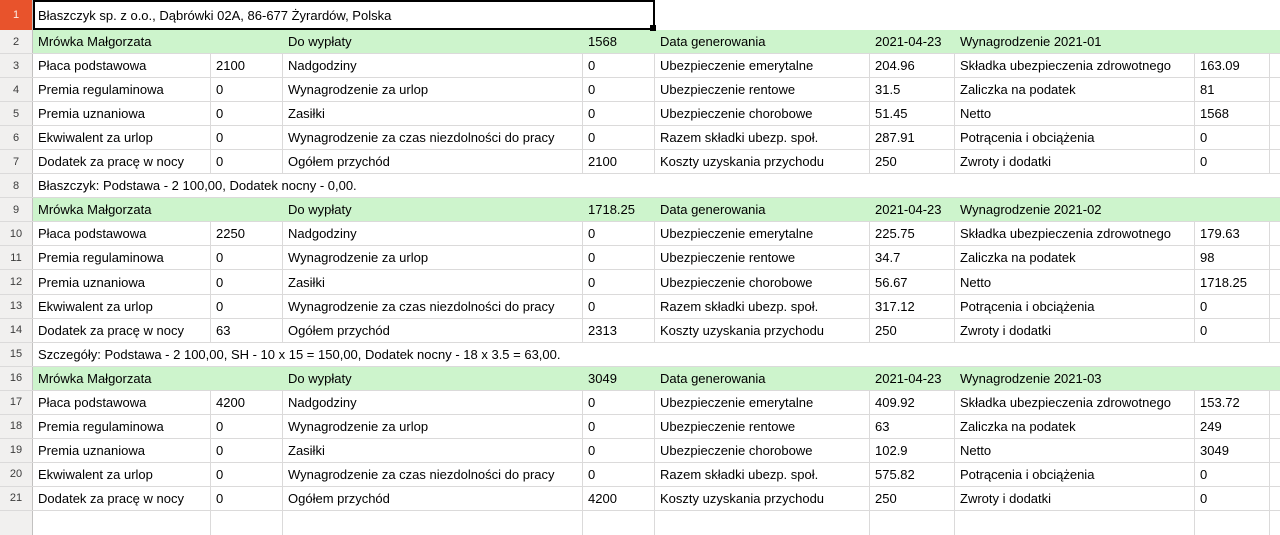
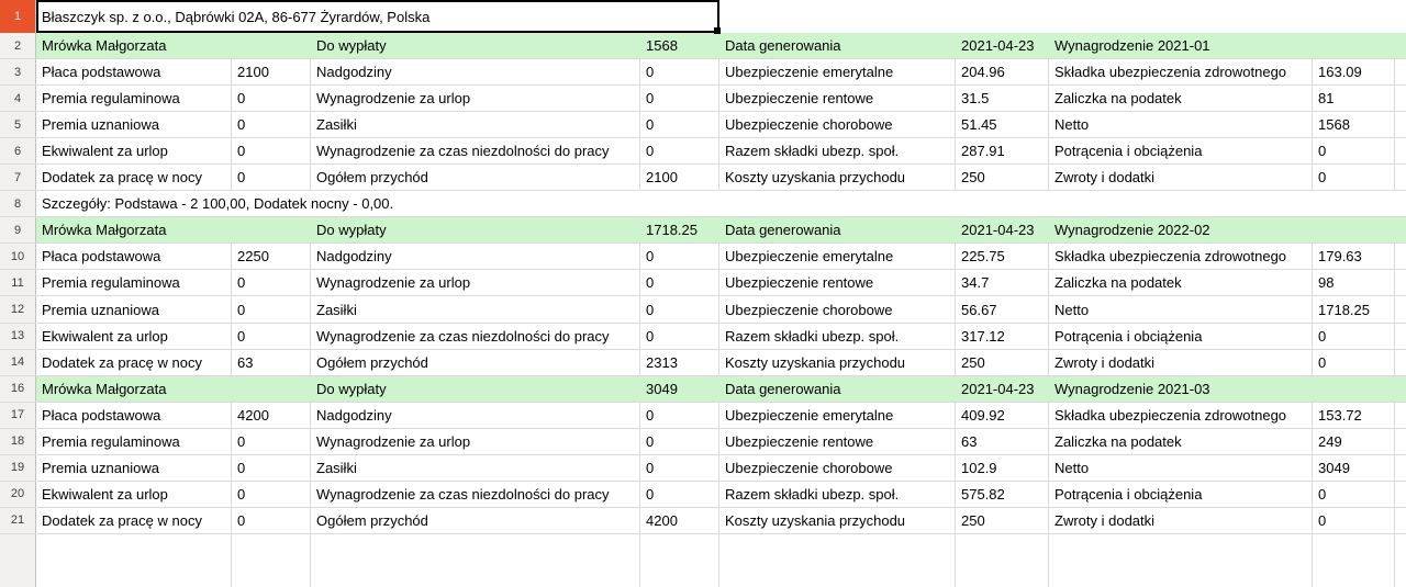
  1
  Błaszczyk sp. z o.o., Dąbrówki 02A, 86-677 Żyrardów, Polska
  2
  Mrówka Małgorzata
  Do wypłaty
  1568
  Data generowania
  2021-04-23
  Wynagrodzenie 2021-01
  3
  Płaca podstawowa
  2100
  Nadgodziny
  0
  Ubezpieczenie emerytalne
  204.96
  Składka ubezpieczenia zdrowotnego
  163.09
  4
  Premia regulaminowa
  0
  Wynagrodzenie za urlop
  0
  Ubezpieczenie rentowe
  31.5
  Zaliczka na podatek
  81
  5
  Premia uznaniowa
  0
  Zasiłki
  0
  Ubezpieczenie chorobowe
  51.45
  Netto
  1568
  6
  Ekwiwalent za urlop
  0
  Wynagrodzenie za czas niezdolności do pracy
  0
  Razem składki ubezp. społ.
  287.91
  Potrącenia i obciążenia
  0
  7
  Dodatek za pracę w nocy
  0
  Ogółem przychód
  2100
  Koszty uzyskania przychodu
  250
  Zwroty i dodatki
  0
  8
- Błaszczyk: Podstawa - 2 100,00, Dodatek nocny - 0,00.
+ Szczegóły: Podstawa - 2 100,00, Dodatek nocny - 0,00.
  9
  Mrówka Małgorzata
  Do wypłaty
  1718.25
  Data generowania
  2021-04-23
- Wynagrodzenie 2021-02
+ Wynagrodzenie 2022-02
  10
  Płaca podstawowa
  2250
  Nadgodziny
  0
  Ubezpieczenie emerytalne
  225.75
  Składka ubezpieczenia zdrowotnego
  179.63
  11
  Premia regulaminowa
  0
  Wynagrodzenie za urlop
  0
  Ubezpieczenie rentowe
  34.7
  Zaliczka na podatek
  98
  12
  Premia uznaniowa
  0
  Zasiłki
  0
  Ubezpieczenie chorobowe
  56.67
  Netto
  1718.25
  13
  Ekwiwalent za urlop
  0
  Wynagrodzenie za czas niezdolności do pracy
  0
  Razem składki ubezp. społ.
  317.12
  Potrącenia i obciążenia
  0
  14
  Dodatek za pracę w nocy
  63
  Ogółem przychód
  2313
  Koszty uzyskania przychodu
  250
  Zwroty i dodatki
  0
- 15
- Szczegóły: Podstawa - 2 100,00, SH - 10 x 15 = 150,00, Dodatek nocny - 18 x 3.5 = 63,00.
  16
  Mrówka Małgorzata
  Do wypłaty
  3049
  Data generowania
  2021-04-23
  Wynagrodzenie 2021-03
  17
  Płaca podstawowa
  4200
  Nadgodziny
  0
  Ubezpieczenie emerytalne
  409.92
  Składka ubezpieczenia zdrowotnego
  153.72
  18
  Premia regulaminowa
  0
  Wynagrodzenie za urlop
  0
  Ubezpieczenie rentowe
  63
  Zaliczka na podatek
  249
  19
  Premia uznaniowa
  0
  Zasiłki
  0
  Ubezpieczenie chorobowe
  102.9
  Netto
  3049
  20
  Ekwiwalent za urlop
  0
  Wynagrodzenie za czas niezdolności do pracy
  0
  Razem składki ubezp. społ.
  575.82
  Potrącenia i obciążenia
  0
  21
  Dodatek za pracę w nocy
  0
  Ogółem przychód
  4200
  Koszty uzyskania przychodu
  250
  Zwroty i dodatki
  0
